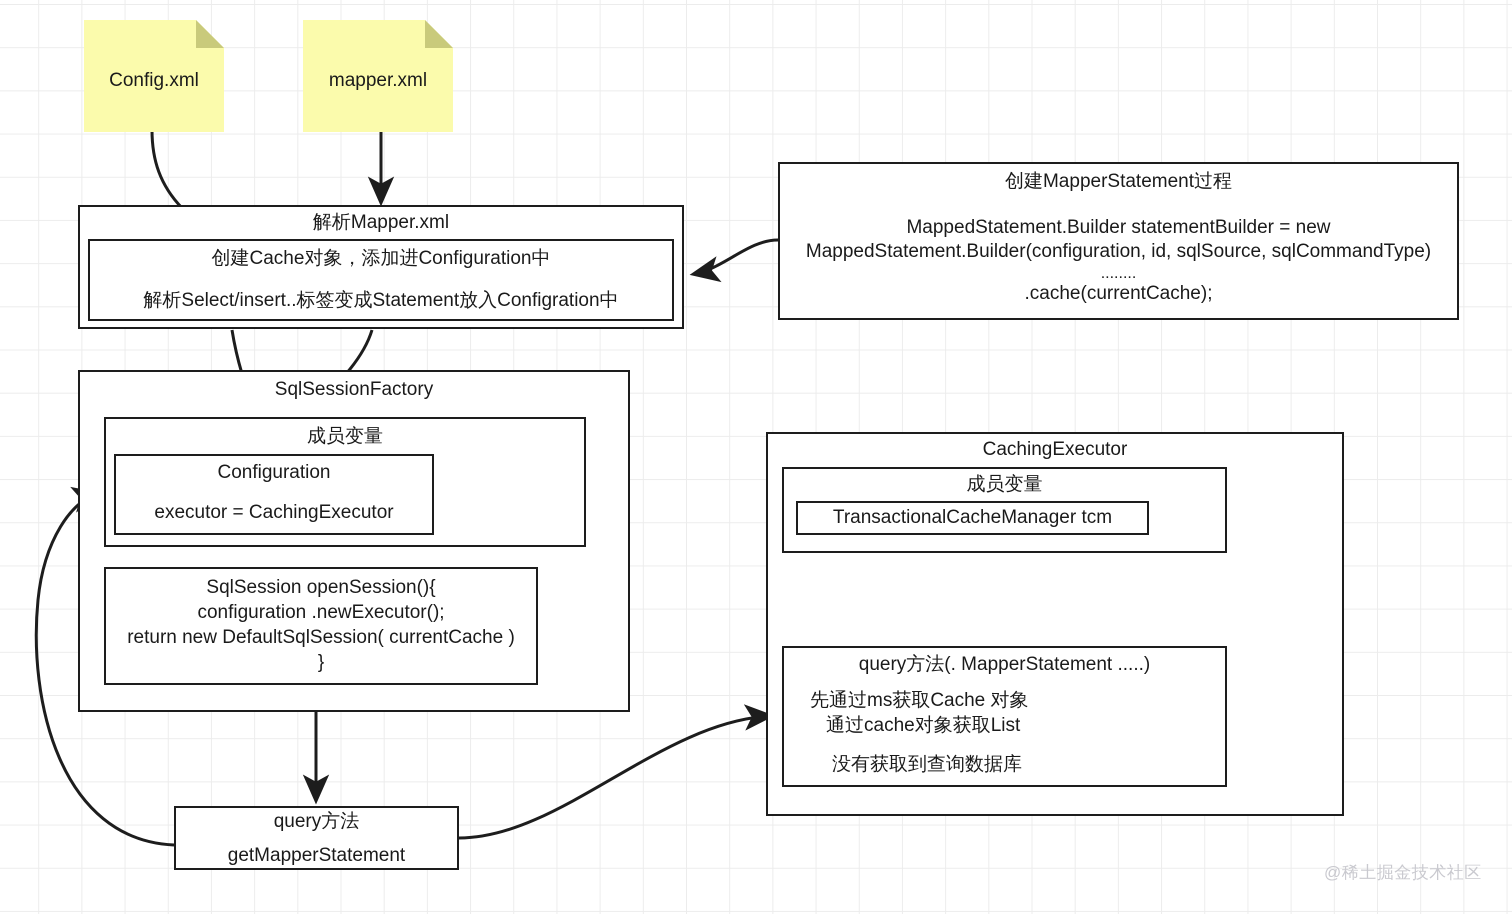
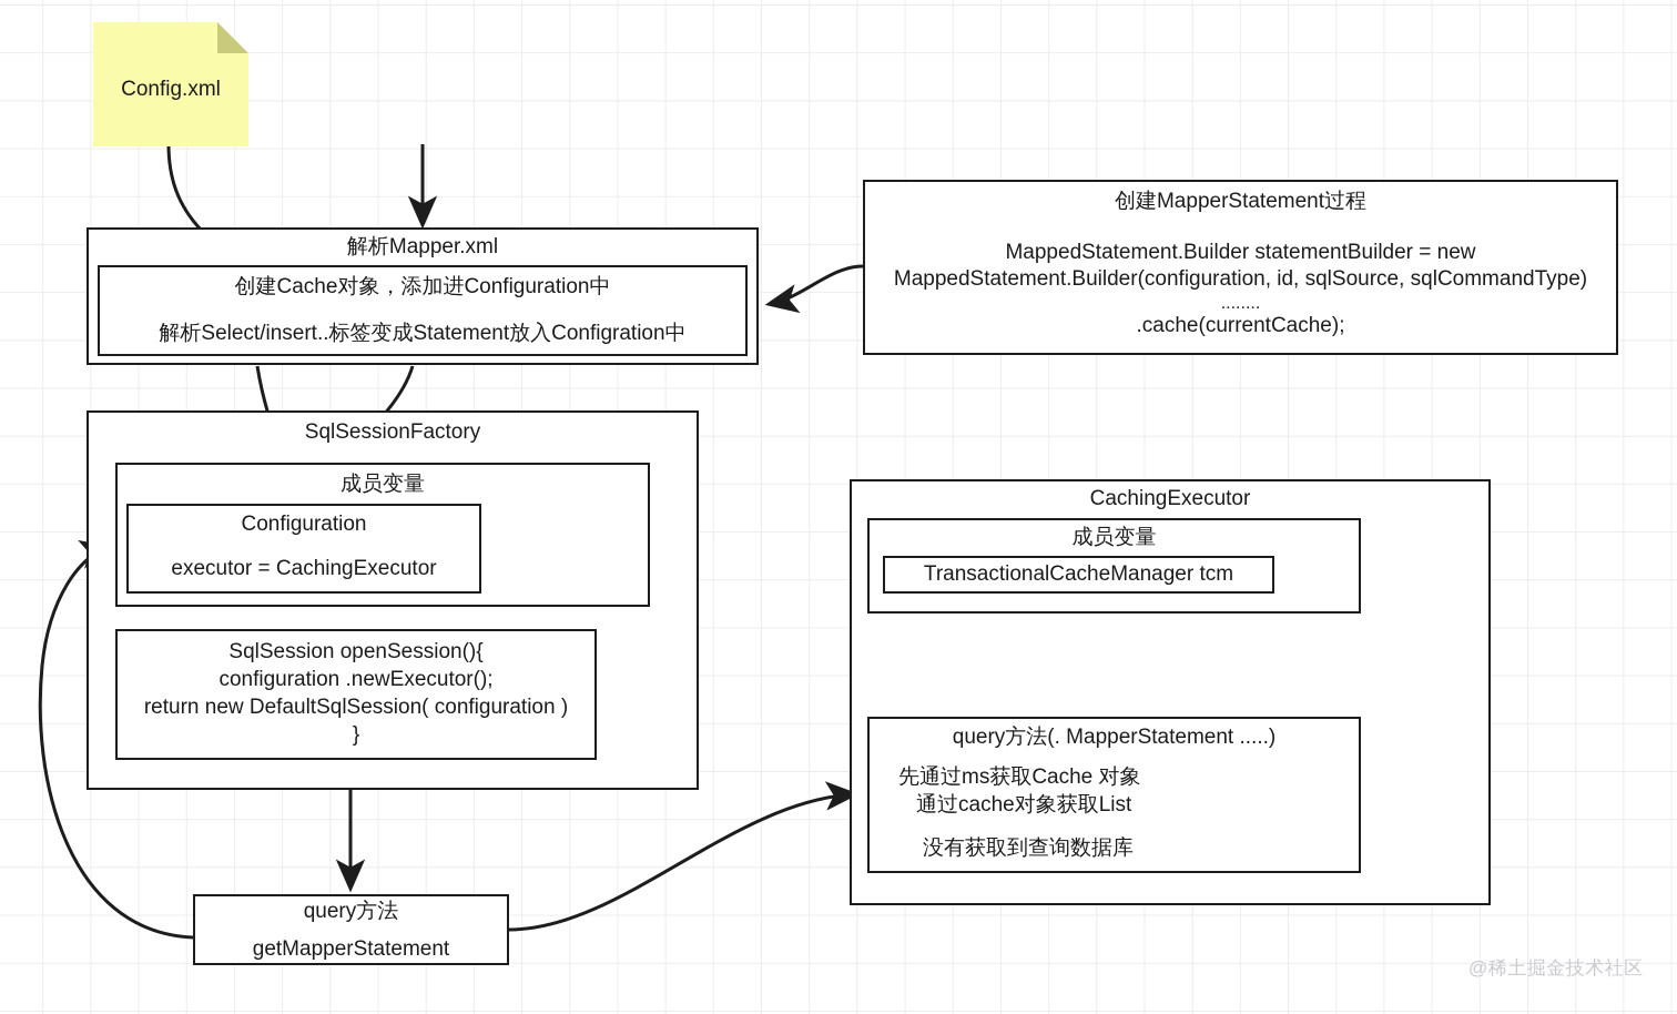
  Config.xml
- mapper.xml
  解析Mapper.xml
  创建Cache对象，添加进Configuration中
  解析Select/insert..标签变成Statement放入Configration中
  创建MapperStatement过程
  MappedStatement.Builder statementBuilder = new
  MappedStatement.Builder(configuration, id, sqlSource, sqlCommandType)
  ........
  .cache(currentCache);
  SqlSessionFactory
  成员变量
  Configuration
  executor = CachingExecutor
  SqlSession openSession(){
  configuration .newExecutor();
- return new DefaultSqlSession( currentCache )
+ return new DefaultSqlSession( configuration )
  }
  query方法
  getMapperStatement
  CachingExecutor
  成员变量
  TransactionalCacheManager tcm
  query方法(. MapperStatement .....)
  先通过ms获取Cache 对象
  通过cache对象获取List
  没有获取到查询数据库
  @稀土掘金技术社区
